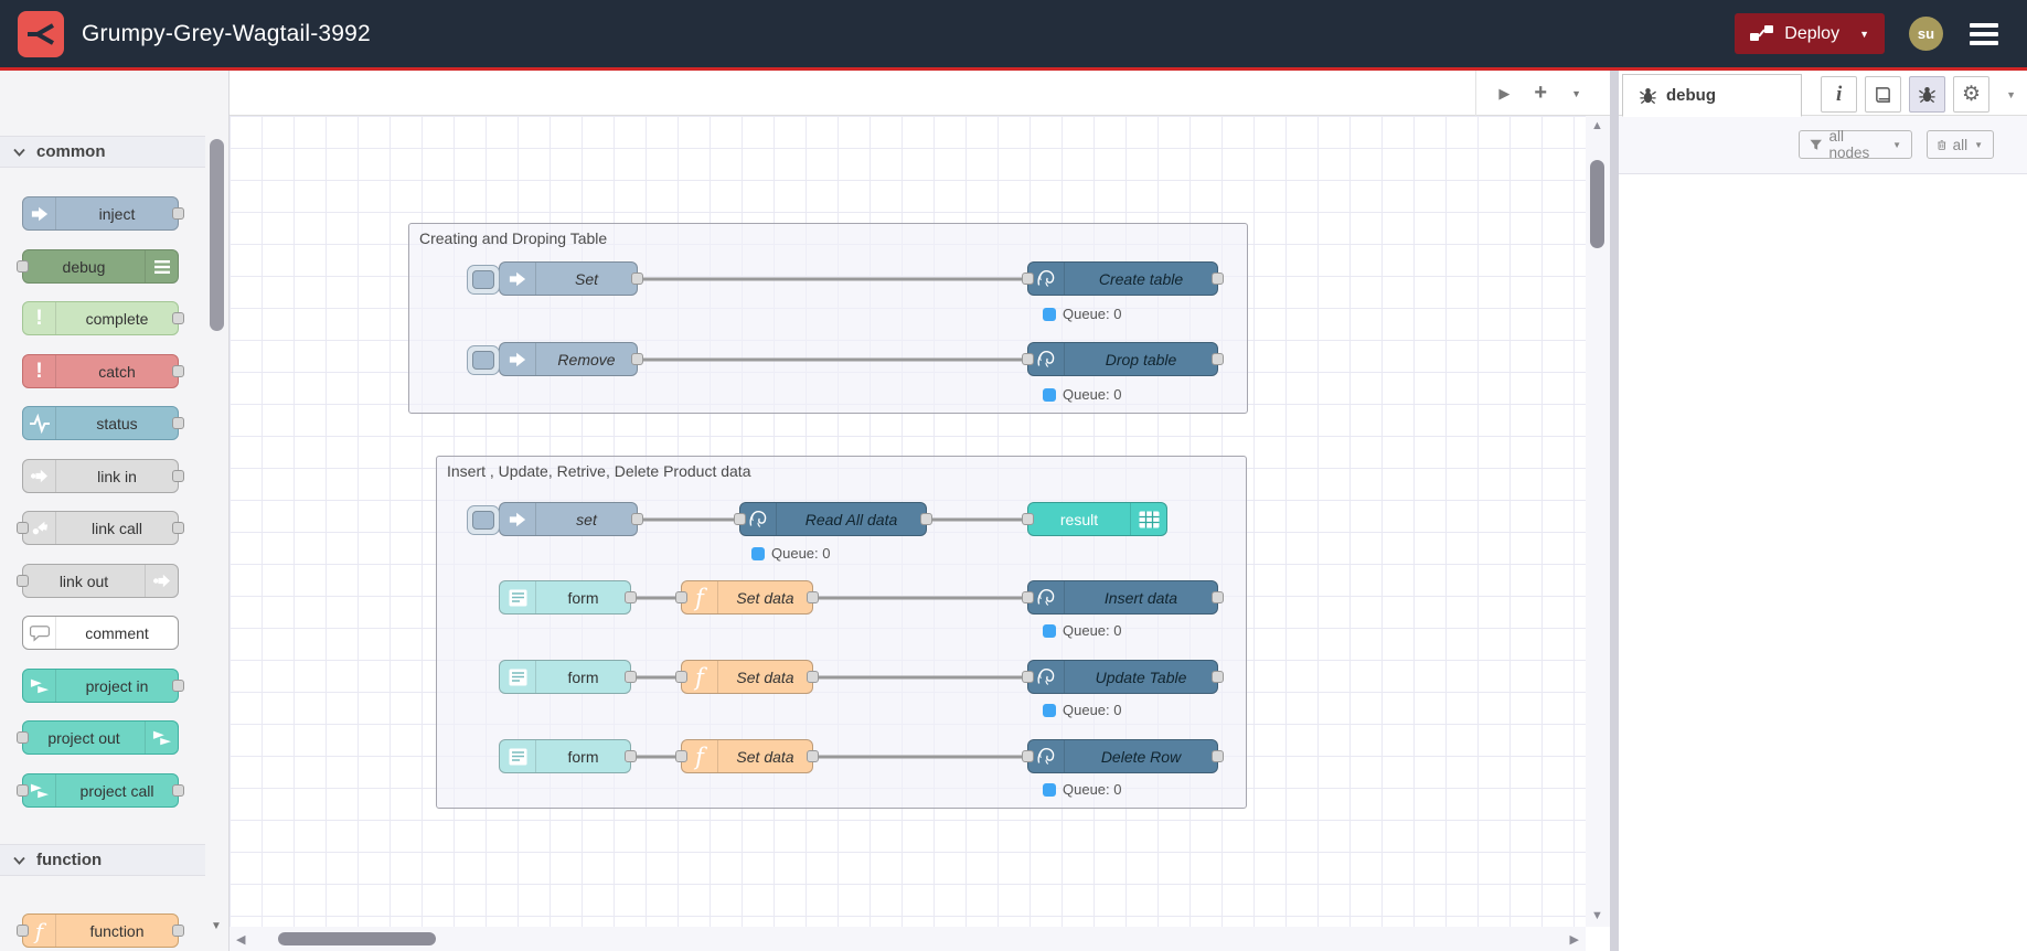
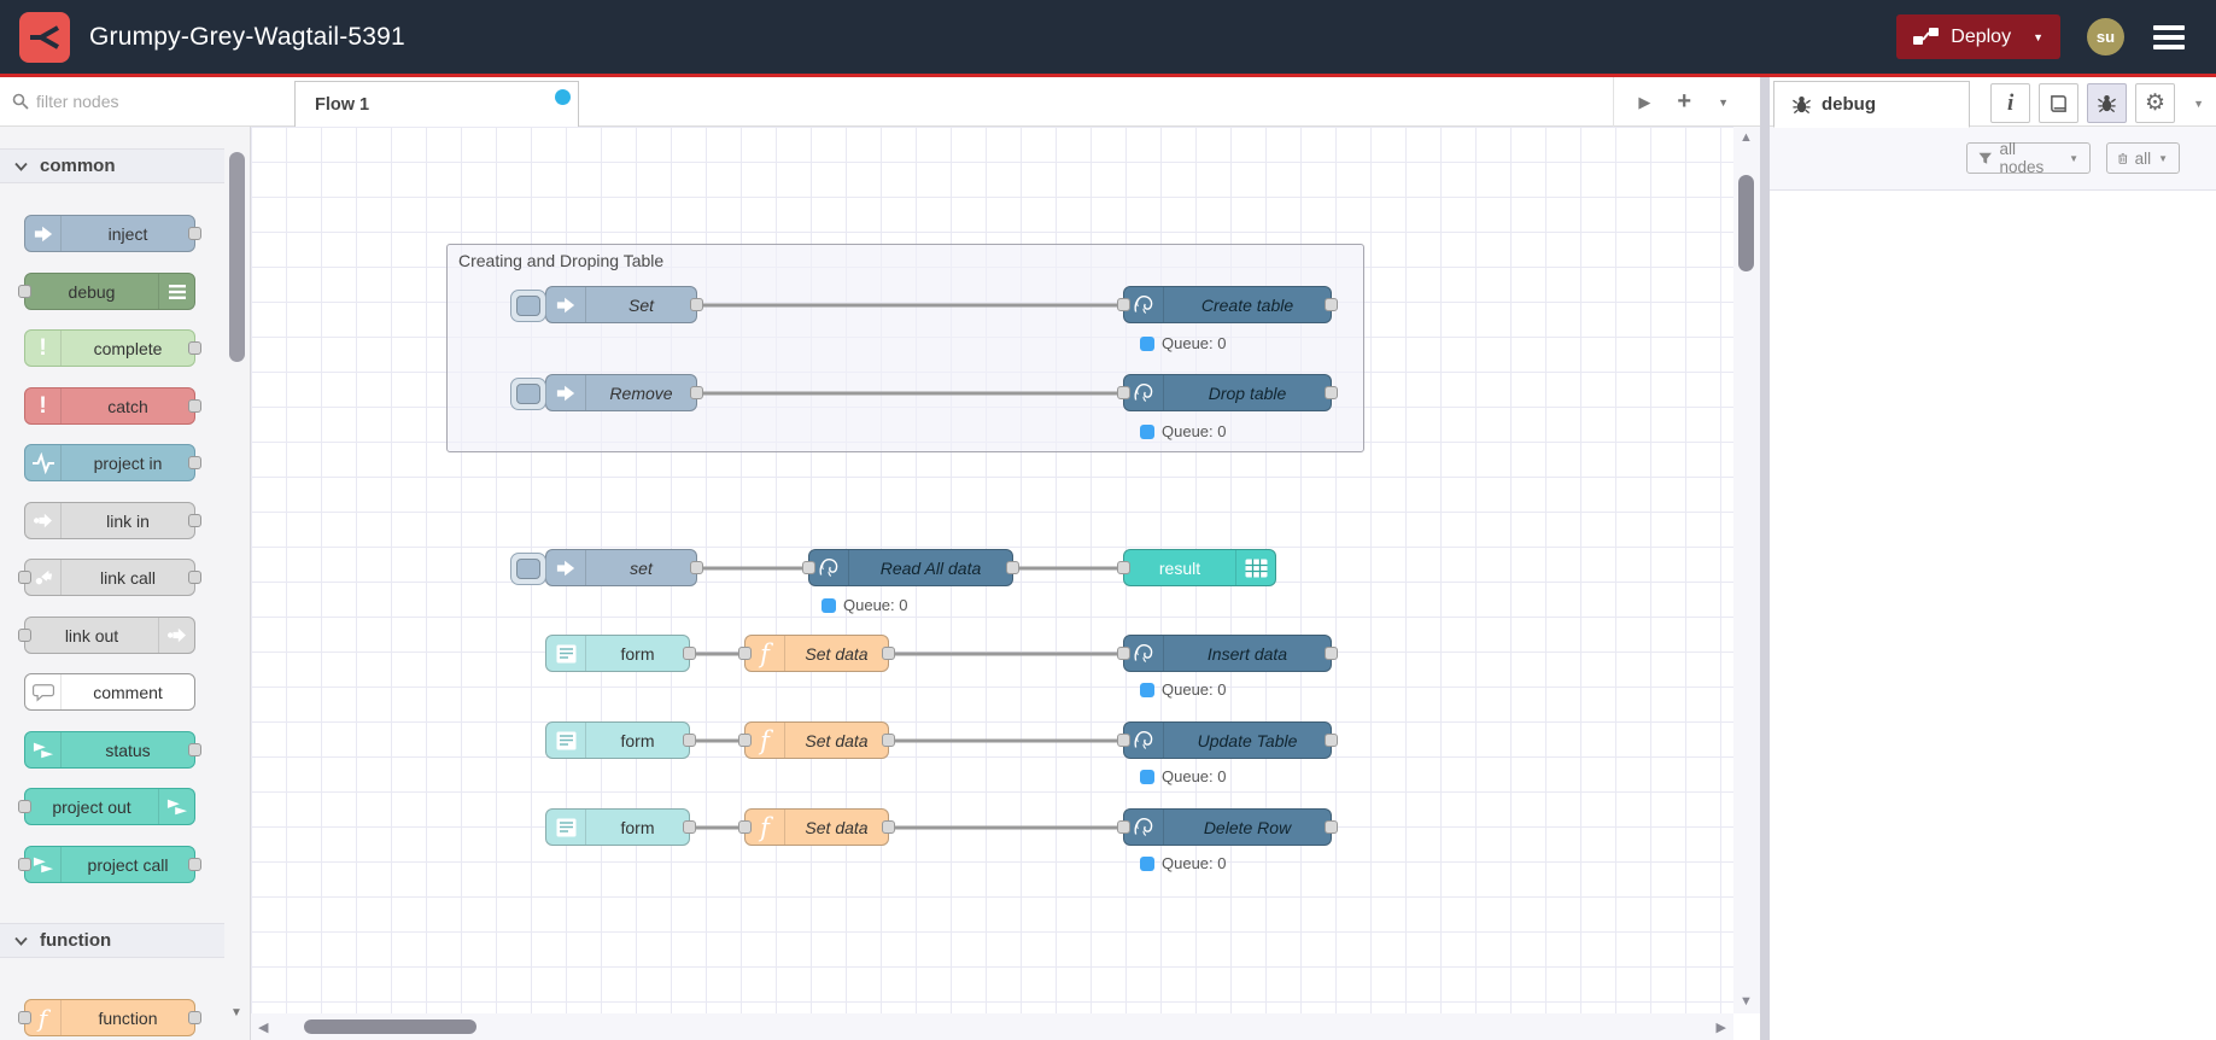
- Grumpy-Grey-Wagtail-3992
+ Grumpy-Grey-Wagtail-5391
  Deploy
  ▼
  su
+ filter nodes
  common
  inject
  debug
  !
  complete
  !
  catch
- status
+ project in
  link in
  link call
  link out
  comment
- project in
+ status
  project out
  project call
  function
  f
  function
  ▼
+ Flow 1
  ▶
  +
  ▼
  Creating and Droping Table
- Insert , Update, Retrive, Delete Product data
  Set
  Create table
  Queue: 0
  Remove
  Drop table
  Queue: 0
  set
  Read All data
  Queue: 0
  result
  form
  f
  Set data
  Insert data
  Queue: 0
  form
  f
  Set data
  Update Table
  Queue: 0
  form
  f
  Set data
  Delete Row
  Queue: 0
  ▲
  ▼
  ◀
  ▶
  debug
  i
  ⚙
  ▼
  all nodes
  ▼
  all
  ▼
